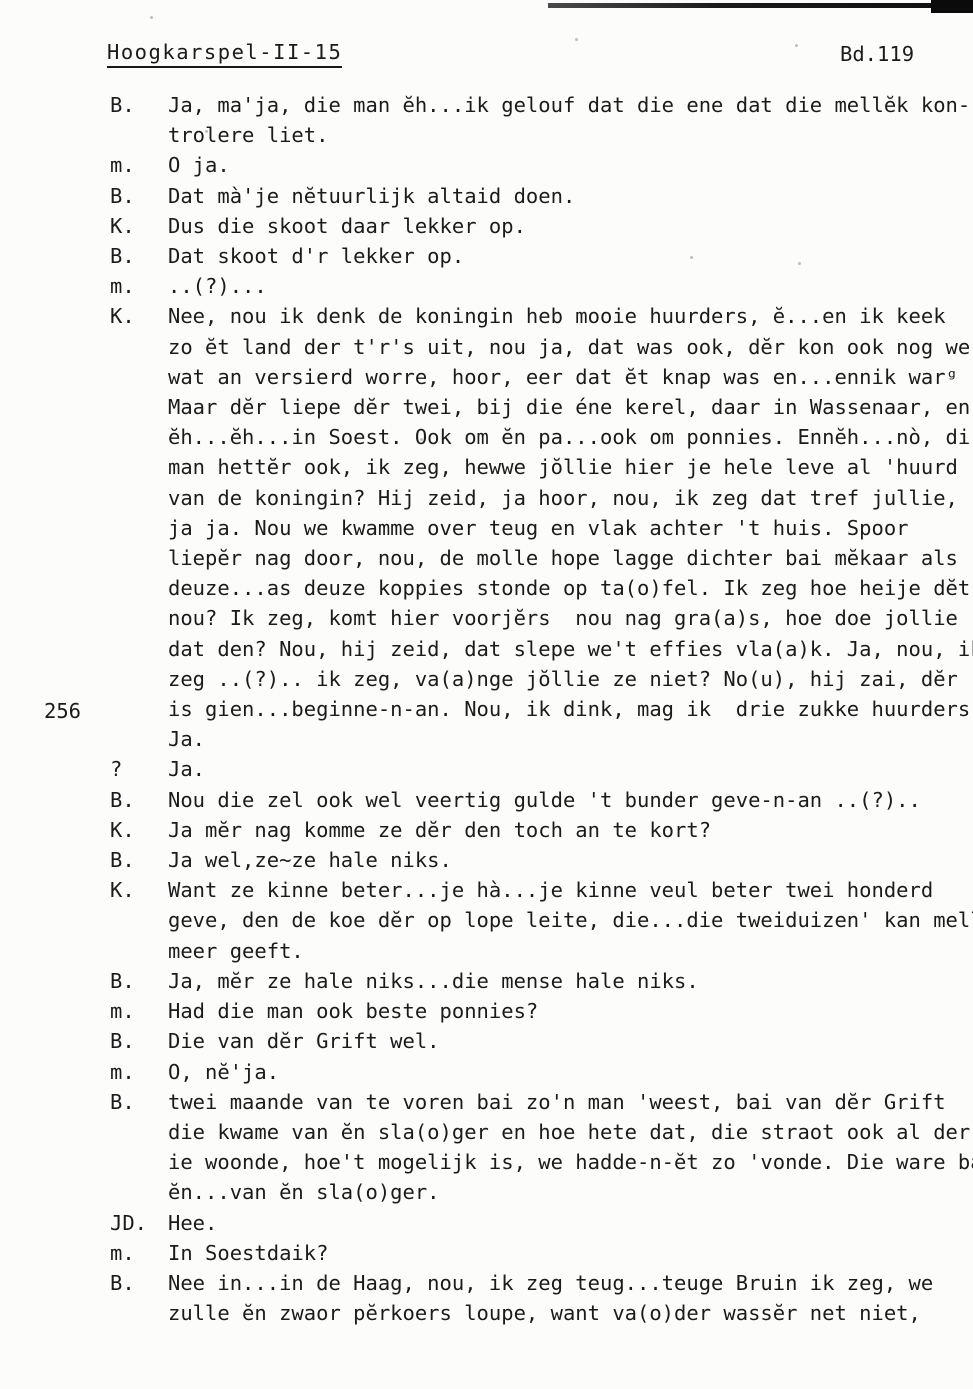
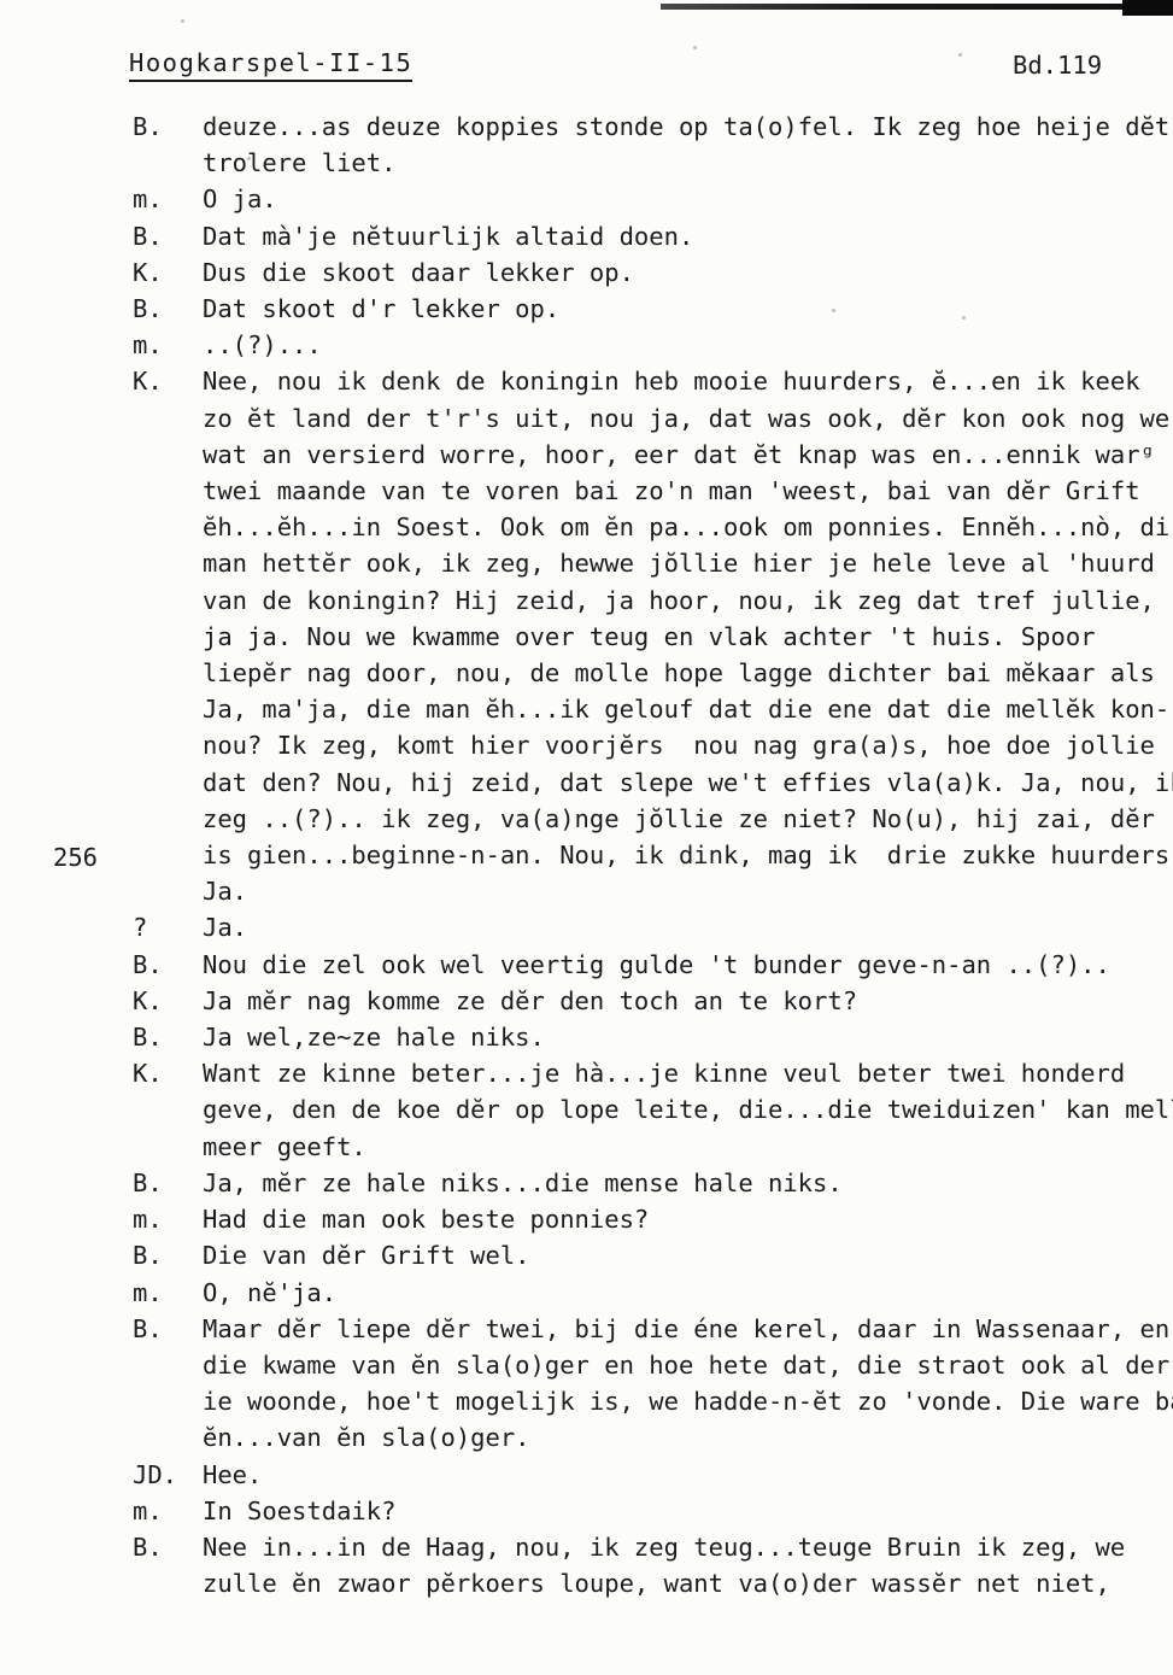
  Hoogkarspel-II-15
  Bd.119
  256
  B.
- Ja, ma'ja, die man ĕh...ik gelouf dat die ene dat die mellĕk kon-
+ deuze...as deuze koppies stonde op ta(o)fel. Ik zeg hoe heije dĕt
  trolere liet.
  m.
  O ja.
  B.
  Dat mà'je nĕtuurlijk altaid doen.
  K.
  Dus die skoot daar lekker op.
  B.
  Dat skoot d'r lekker op.
  m.
  ..(?)...
  K.
  Nee, nou ik denk de koningin heb mooie huurders, ĕ...en ik keek
  zo ĕt land der t'r's uit, nou ja, dat was ook, dĕr kon ook nog we
  wat an versierd worre, hoor, eer dat ĕt knap was en...ennik warᵍ
- Maar dĕr liepe dĕr twei, bij die éne kerel, daar in Wassenaar, en
+ twei maande van te voren bai zo'n man 'weest, bai van dĕr Grift
  ĕh...ĕh...in Soest. Ook om ĕn pa...ook om ponnies. Ennĕh...nò, di
  man hettĕr ook, ik zeg, hewwe jŏllie hier je hele leve al 'huurd
  van de koningin? Hij zeid, ja hoor, nou, ik zeg dat tref jullie,
  ja ja. Nou we kwamme over teug en vlak achter 't huis. Spoor
  liepĕr nag door, nou, de molle hope lagge dichter bai mĕkaar als
- deuze...as deuze koppies stonde op ta(o)fel. Ik zeg hoe heije dĕt
+ Ja, ma'ja, die man ĕh...ik gelouf dat die ene dat die mellĕk kon-
  nou? Ik zeg, komt hier voorjĕrs nou nag gra(a)s, hoe doe jollie
  dat den? Nou, hij zeid, dat slepe we't effies vla(a)k. Ja, nou, i
  zeg ..(?).. ik zeg, va(a)nge jŏllie ze niet? No(u), hij zai, dĕr
  is gien...beginne-n-an. Nou, ik dink, mag ik drie zukke huurders
  Ja.
  ?
  Ja.
  B.
  Nou die zel ook wel veertig gulde 't bunder geve-n-an ..(?)..
  K.
  Ja mĕr nag komme ze dĕr den toch an te kort?
  B.
  Ja wel,ze~ze hale niks.
  K.
  Want ze kinne beter...je hà...je kinne veul beter twei honderd
  geve, den de koe dĕr op lope leite, die...die tweiduizen' kan mel
  meer geeft.
  B.
  Ja, mĕr ze hale niks...die mense hale niks.
  m.
  Had die man ook beste ponnies?
  B.
  Die van dĕr Grift wel.
  m.
  O, nĕ'ja.
  B.
- twei maande van te voren bai zo'n man 'weest, bai van dĕr Grift
+ Maar dĕr liepe dĕr twei, bij die éne kerel, daar in Wassenaar, en
  die kwame van ĕn sla(o)ger en hoe hete dat, die straot ook al der
  ie woonde, hoe't mogelijk is, we hadde-n-ĕt zo 'vonde. Die ware b
  ĕn...van ĕn sla(o)ger.
  JD.
  Hee.
  m.
  In Soestdaik?
  B.
  Nee in...in de Haag, nou, ik zeg teug...teuge Bruin ik zeg, we
  zulle ĕn zwaor pĕrkoers loupe, want va(o)der wassĕr net niet,
